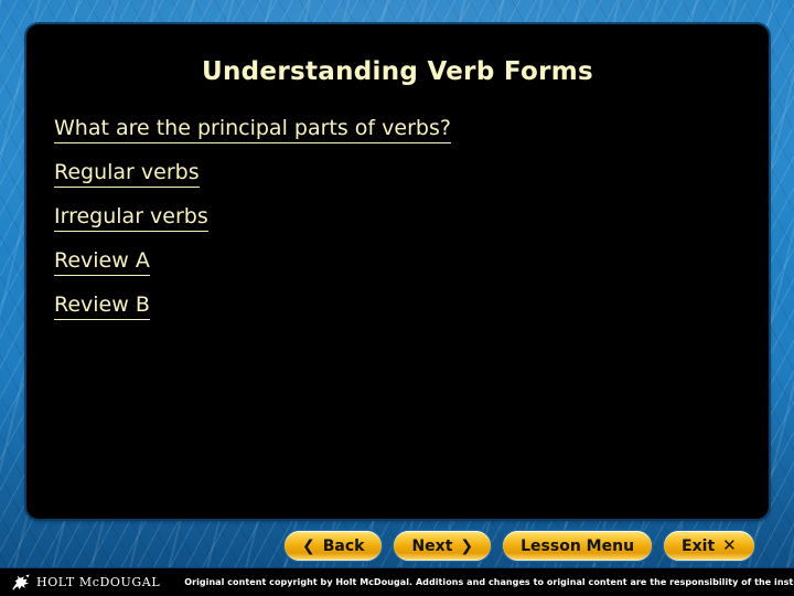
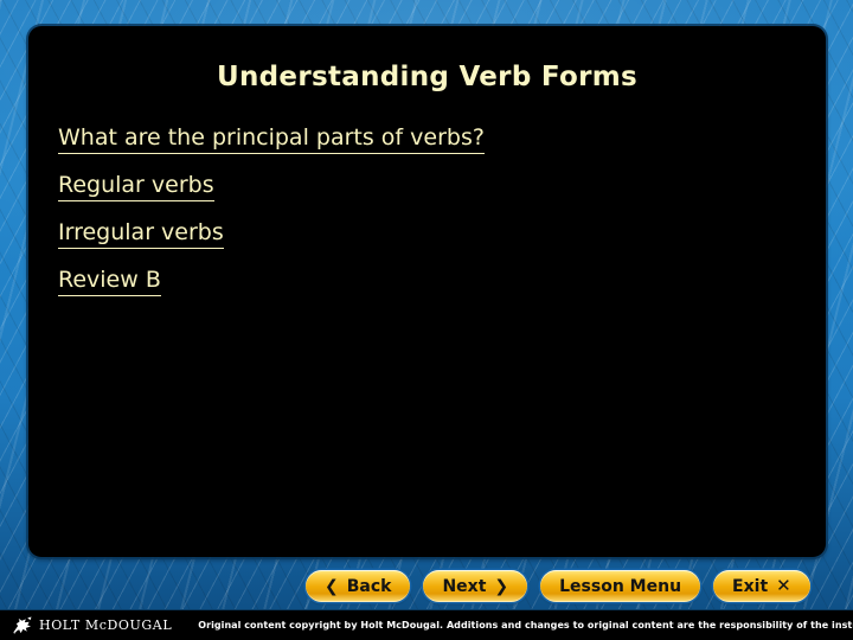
  Understanding Verb Forms
  What are the principal parts of verbs?
  Regular verbs
  Irregular verbs
- Review A
  Review B
  ❮
  Back
  Next
  ❯
  Lesson Menu
  Exit
  ✕
  HOLT McDOUGAL
  Original content copyright by Holt McDougal. Additions and changes to original content are the responsibility of the inst
